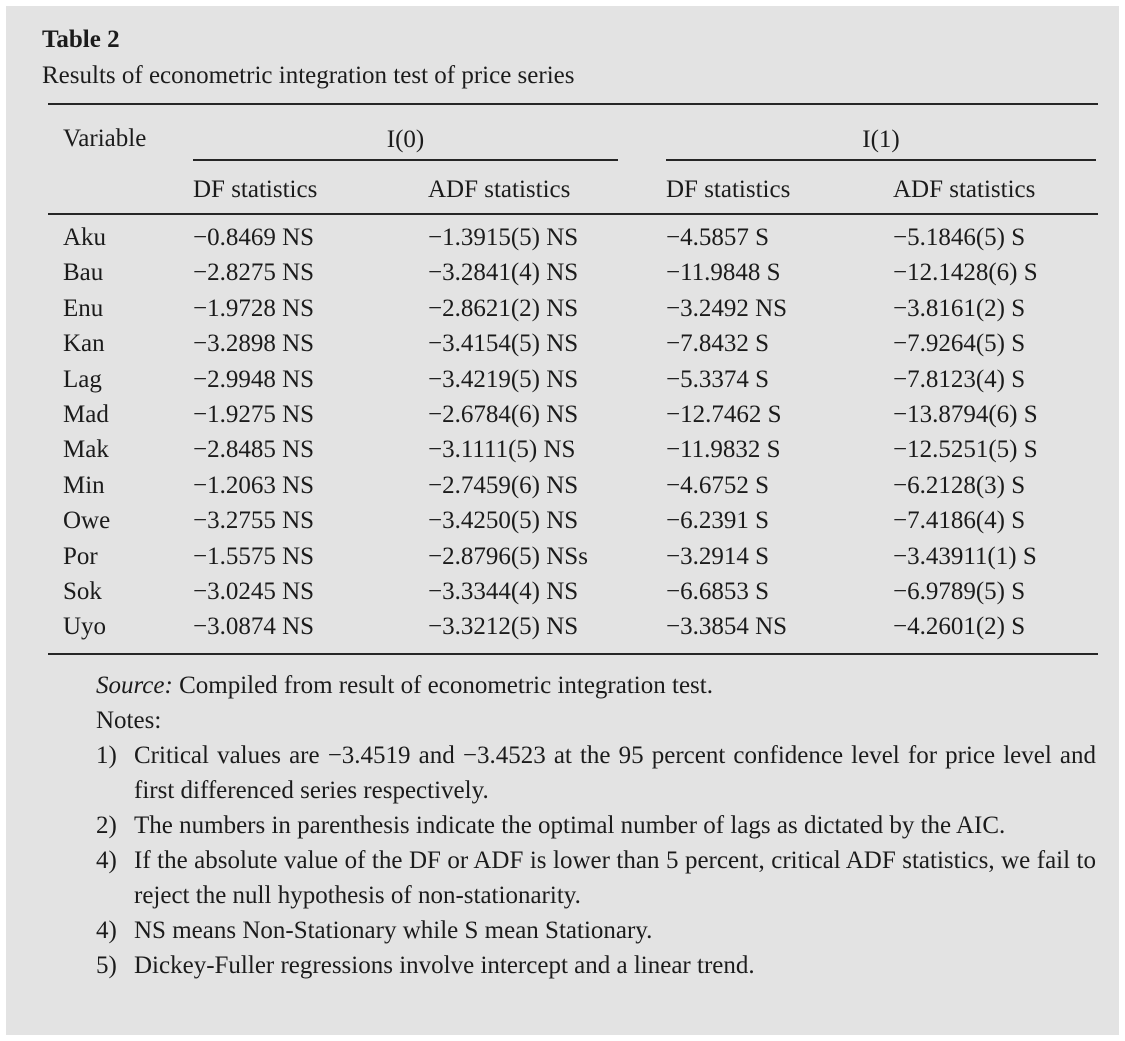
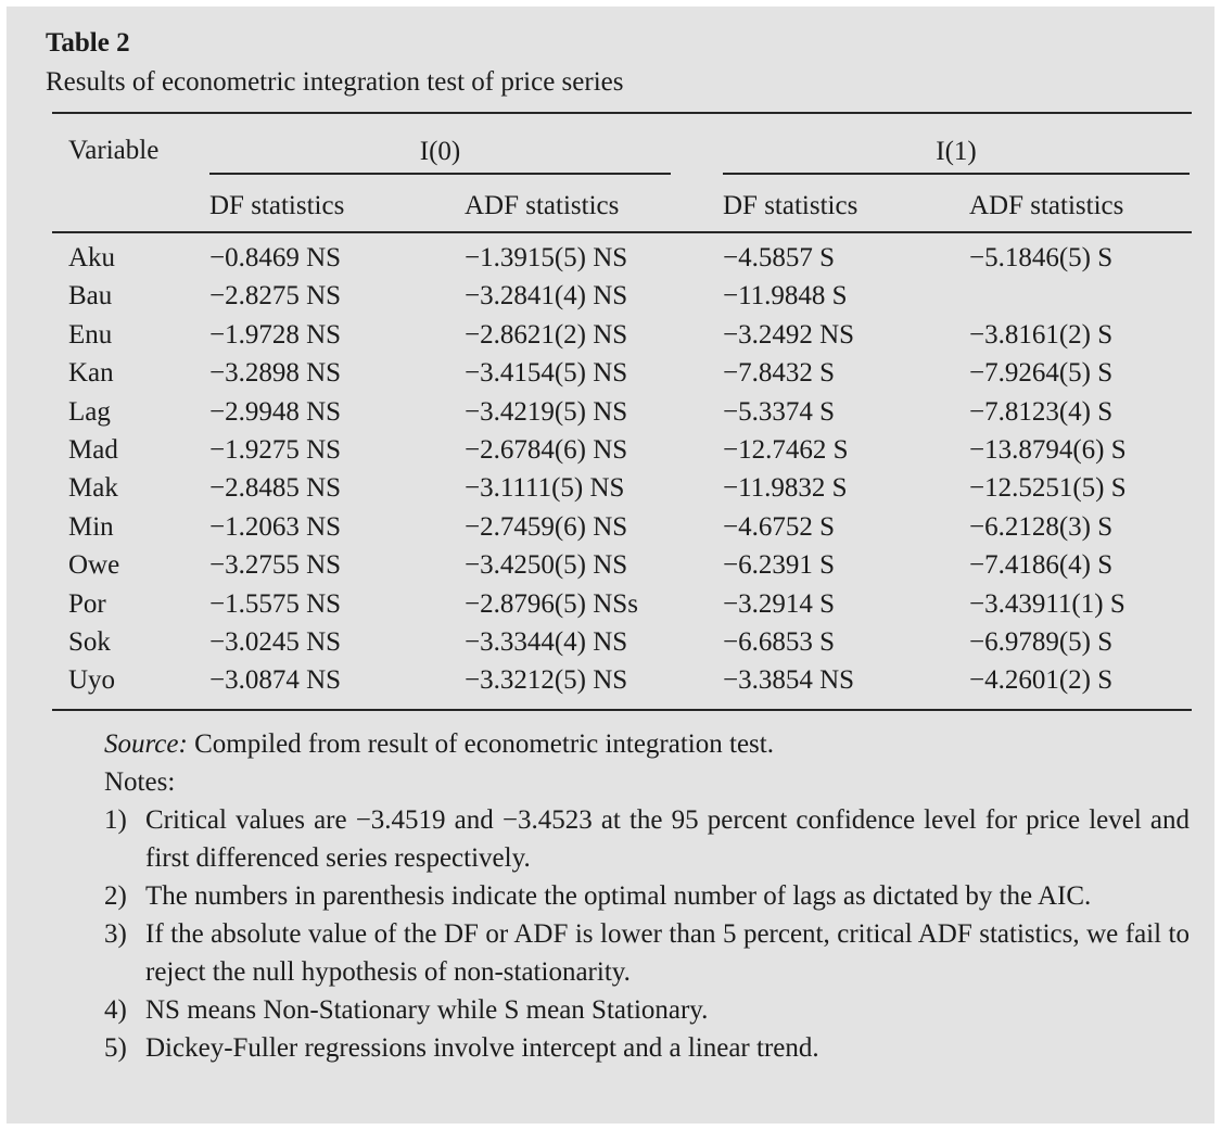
  Table 2
  Results of econometric integration test of price series
  Variable
  I(0)
  I(1)
  DF statistics
  ADF statistics
  DF statistics
  ADF statistics
  Aku
  −0.8469 NS
  −1.3915(5) NS
  −4.5857 S
  −5.1846(5) S
  Bau
  −2.8275 NS
  −3.2841(4) NS
  −11.9848 S
- −12.1428(6) S
  Enu
  −1.9728 NS
  −2.8621(2) NS
  −3.2492 NS
  −3.8161(2) S
  Kan
  −3.2898 NS
  −3.4154(5) NS
  −7.8432 S
  −7.9264(5) S
  Lag
  −2.9948 NS
  −3.4219(5) NS
  −5.3374 S
  −7.8123(4) S
  Mad
  −1.9275 NS
  −2.6784(6) NS
  −12.7462 S
  −13.8794(6) S
  Mak
  −2.8485 NS
  −3.1111(5) NS
  −11.9832 S
  −12.5251(5) S
  Min
  −1.2063 NS
  −2.7459(6) NS
  −4.6752 S
  −6.2128(3) S
  Owe
  −3.2755 NS
  −3.4250(5) NS
  −6.2391 S
  −7.4186(4) S
  Por
  −1.5575 NS
  −2.8796(5) NSs
  −3.2914 S
  −3.43911(1) S
  Sok
  −3.0245 NS
  −3.3344(4) NS
  −6.6853 S
  −6.9789(5) S
  Uyo
  −3.0874 NS
  −3.3212(5) NS
  −3.3854 NS
  −4.2601(2) S
  Source: Compiled from result of econometric integration test.
  Notes:
  1) Critical values are −3.4519 and −3.4523 at the 95 percent confidence level for price level and first differenced series respectively.
  2) The numbers in parenthesis indicate the optimal number of lags as dictated by the AIC.
- 4) If the absolute value of the DF or ADF is lower than 5 percent, critical ADF statistics, we fail to reject the null hypothesis of non-stationarity.
+ 3) If the absolute value of the DF or ADF is lower than 5 percent, critical ADF statistics, we fail to reject the null hypothesis of non-stationarity.
  4) NS means Non-Stationary while S mean Stationary.
  5) Dickey-Fuller regressions involve intercept and a linear trend.
